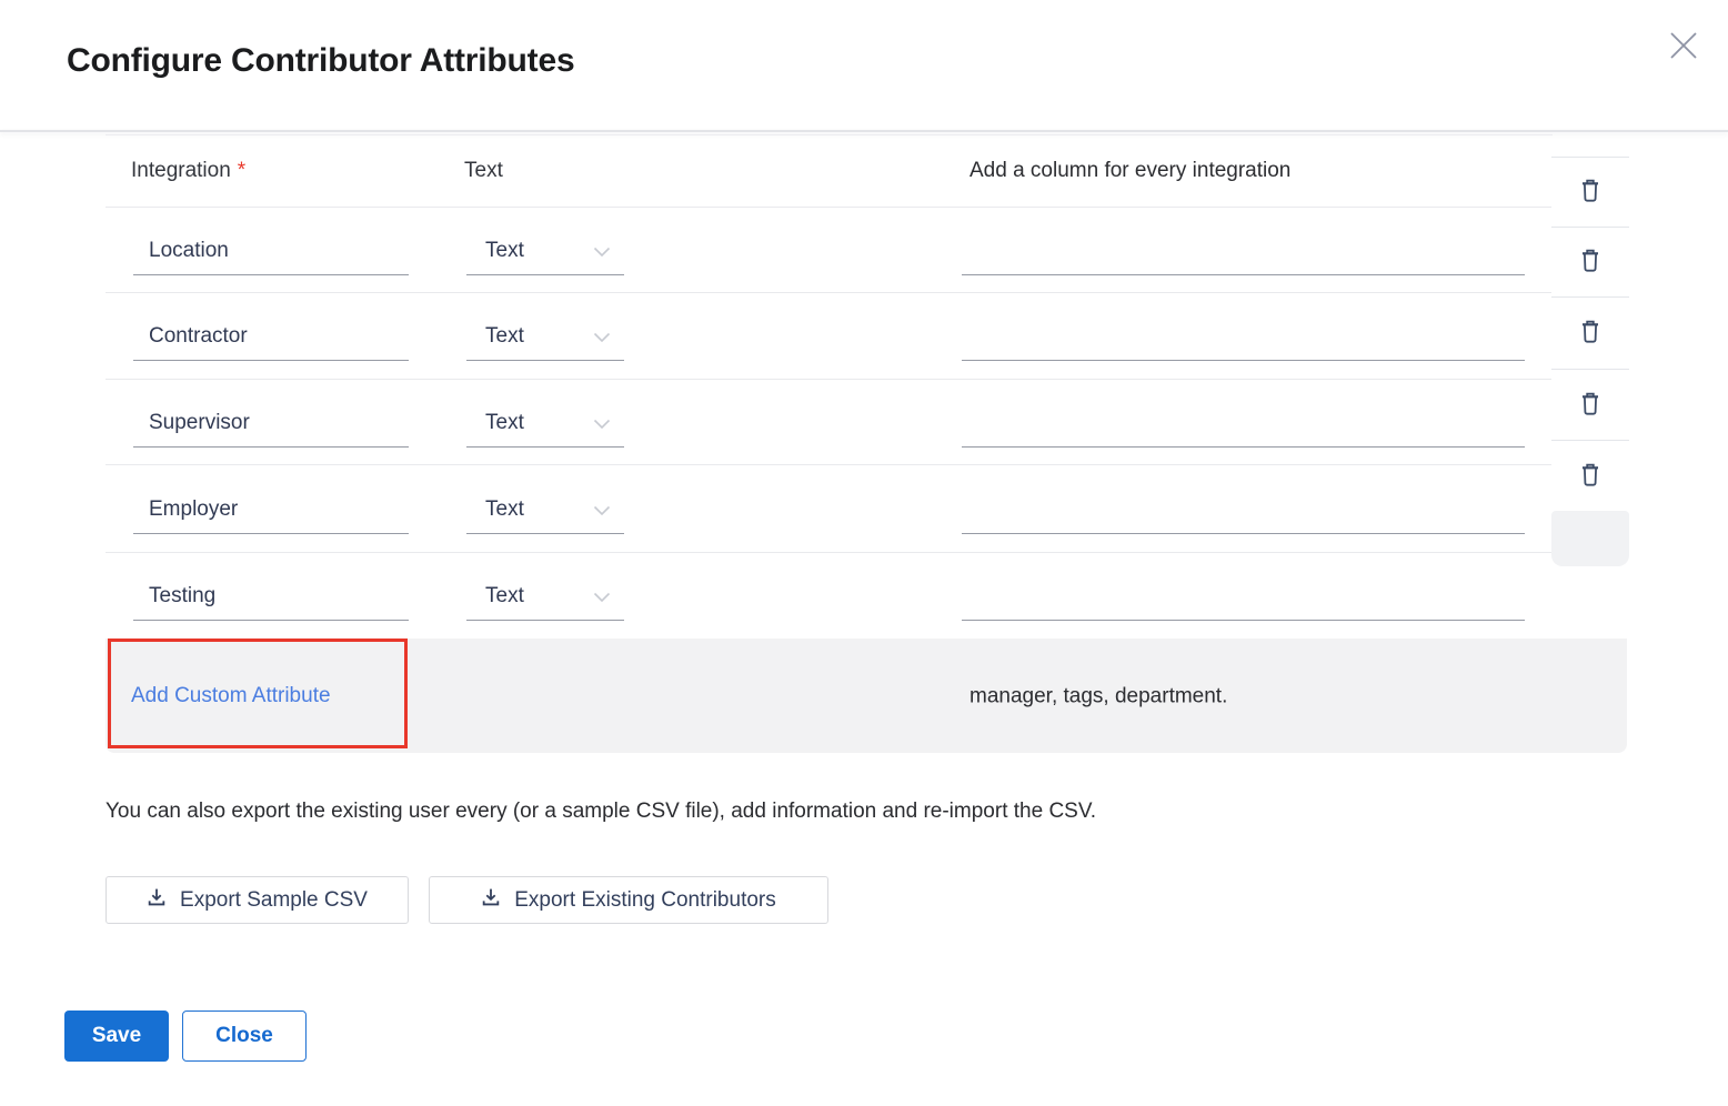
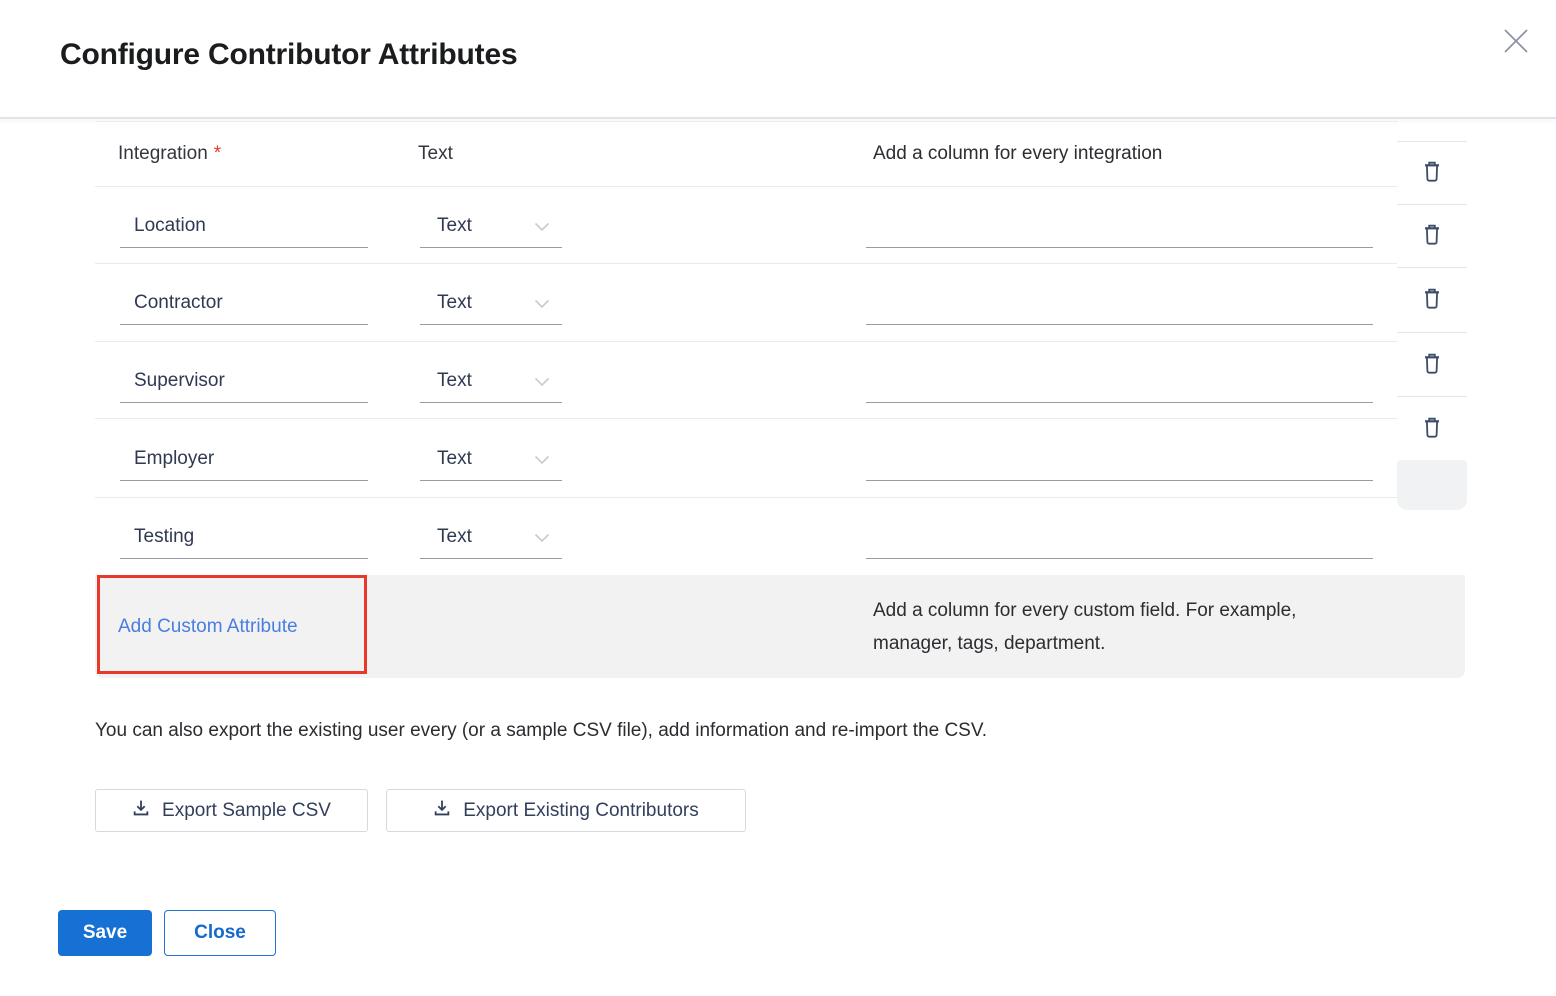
  Configure Contributor Attributes
  Integration
  *
  Text
  Add a column for every integration
  Location
  Text
  Contractor
  Text
  Supervisor
  Text
  Employer
  Text
  Testing
  Text
  Add Custom Attribute
+ Add a column for every custom field. For example,
  manager, tags, department.
  You can also export the existing user every (or a sample CSV file), add information and re-import the CSV.
  Export Sample CSV
  Export Existing Contributors
  Save
  Close
